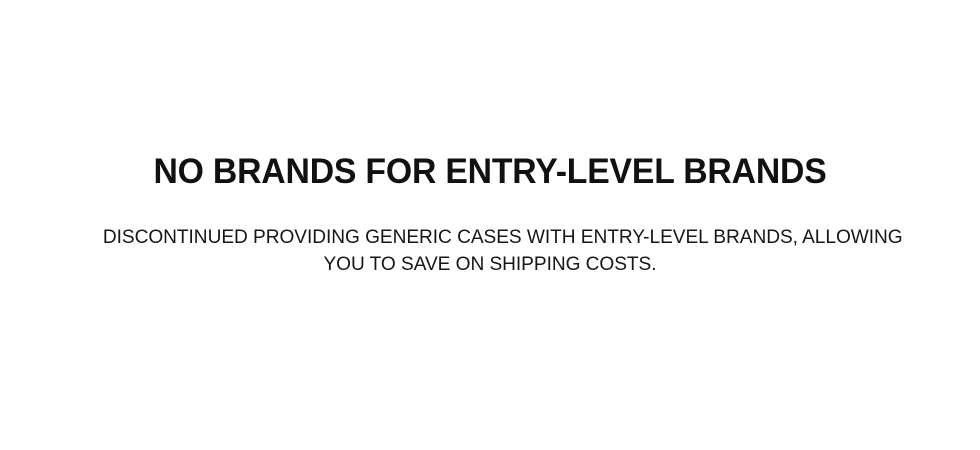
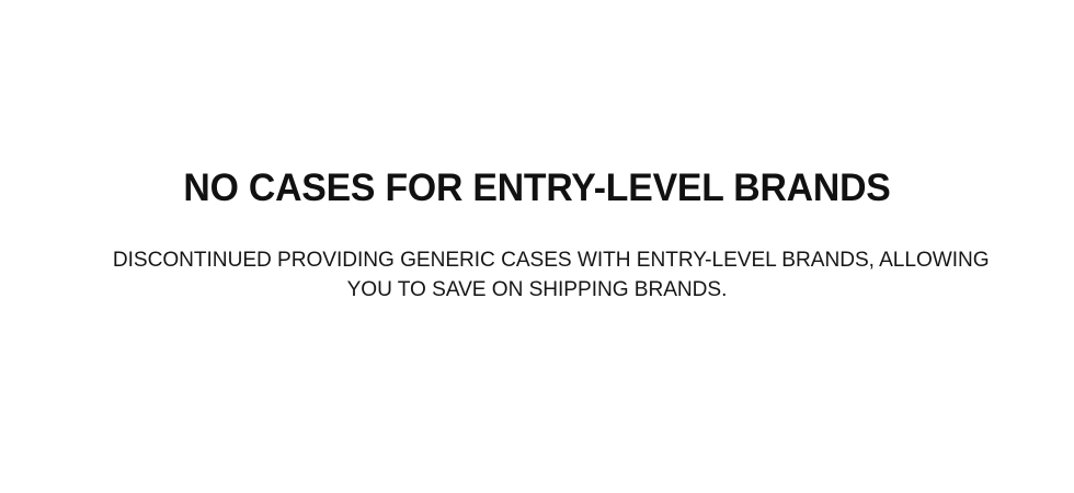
- NO BRANDS FOR ENTRY-LEVEL BRANDS
+ NO CASES FOR ENTRY-LEVEL BRANDS
  DISCONTINUED PROVIDING GENERIC CASES WITH ENTRY-LEVEL BRANDS, ALLOWING
- YOU TO SAVE ON SHIPPING COSTS.
+ YOU TO SAVE ON SHIPPING BRANDS.
